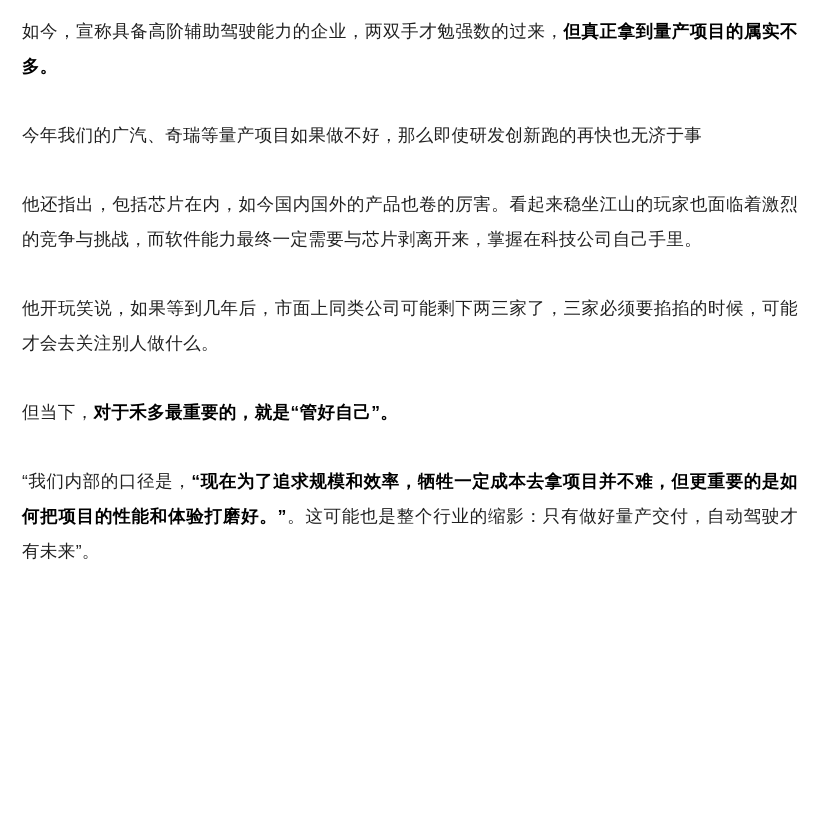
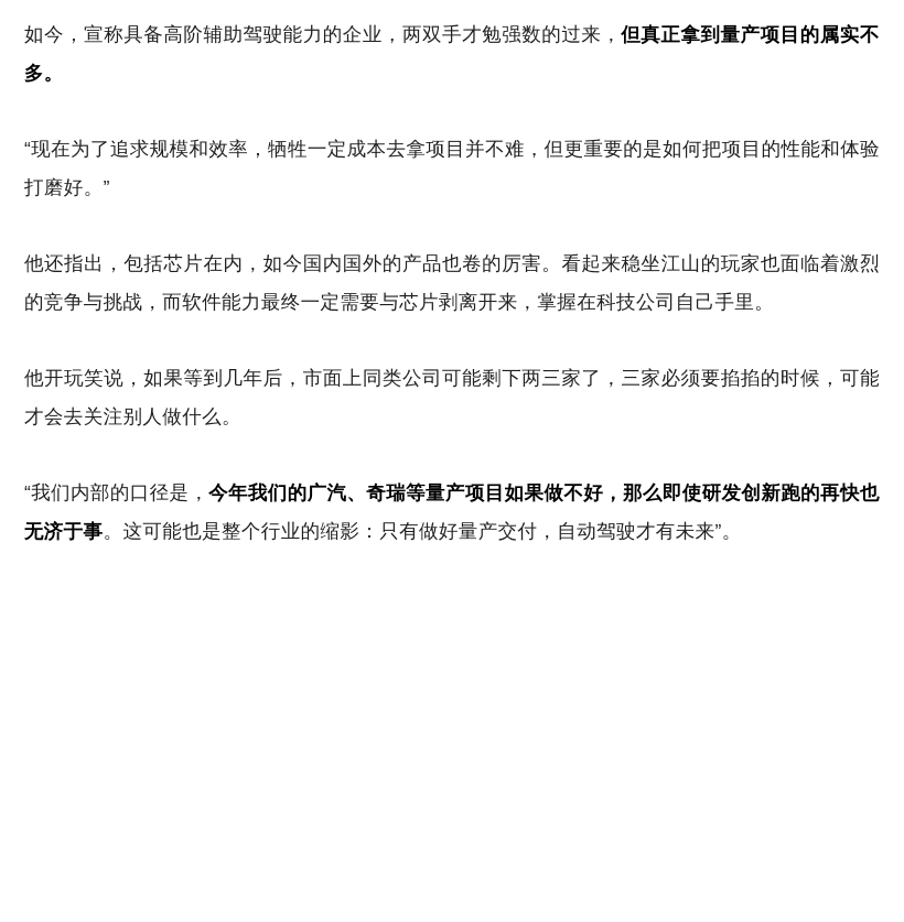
  如今，宣称具备高阶辅助驾驶能力的企业，两双手才勉强数的过来，但真正拿到量产项目的属实不多。
- 今年我们的广汽、奇瑞等量产项目如果做不好，那么即使研发创新跑的再快也无济于事
+ “现在为了追求规模和效率，牺牲一定成本去拿项目并不难，但更重要的是如何把项目的性能和体验打磨好。”
  他还指出，包括芯片在内，如今国内国外的产品也卷的厉害。看起来稳坐江山的玩家也面临着激烈的竞争与挑战，而软件能力最终一定需要与芯片剥离开来，掌握在科技公司自己手里。
  他开玩笑说，如果等到几年后，市面上同类公司可能剩下两三家了，三家必须要掐掐的时候，可能才会去关注别人做什么。
- 但当下，对于禾多最重要的，就是“管好自己”。
- “我们内部的口径是，“现在为了追求规模和效率，牺牲一定成本去拿项目并不难，但更重要的是如何把项目的性能和体验打磨好。”。这可能也是整个行业的缩影：只有做好量产交付，自动驾驶才有未来”。
+ “我们内部的口径是，今年我们的广汽、奇瑞等量产项目如果做不好，那么即使研发创新跑的再快也无济于事。这可能也是整个行业的缩影：只有做好量产交付，自动驾驶才有未来”。
